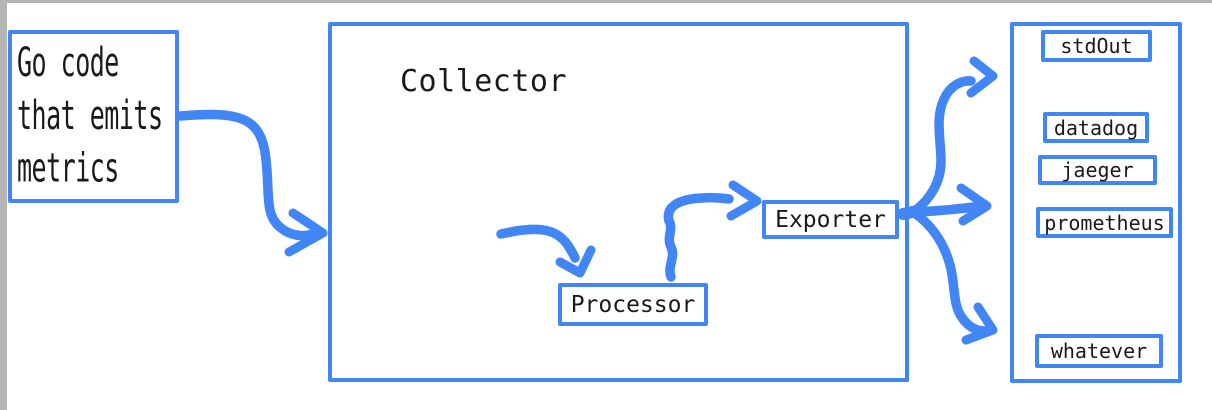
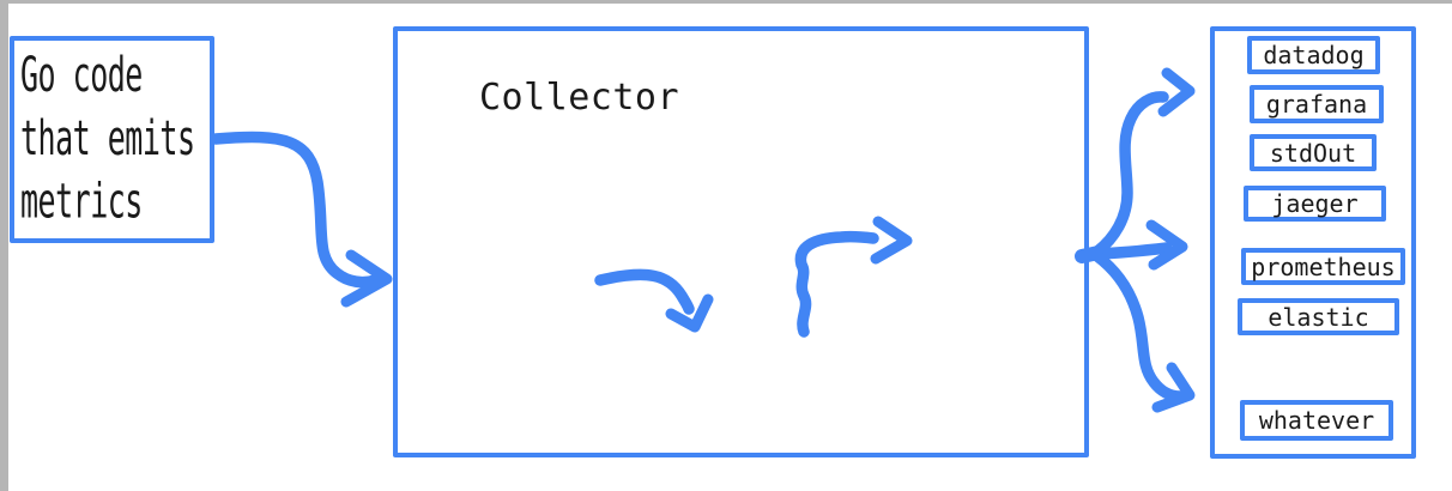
  Go code
  that emits
  metrics
  Collector
- Processor
- Exporter
- stdOut
+ datadog
+ grafana
- datadog
+ stdOut
  jaeger
  prometheus
+ elastic
  whatever
